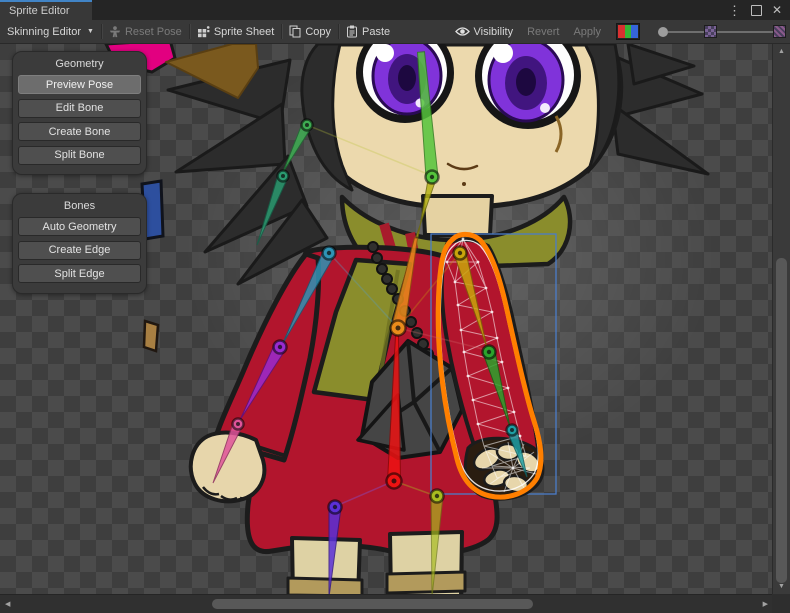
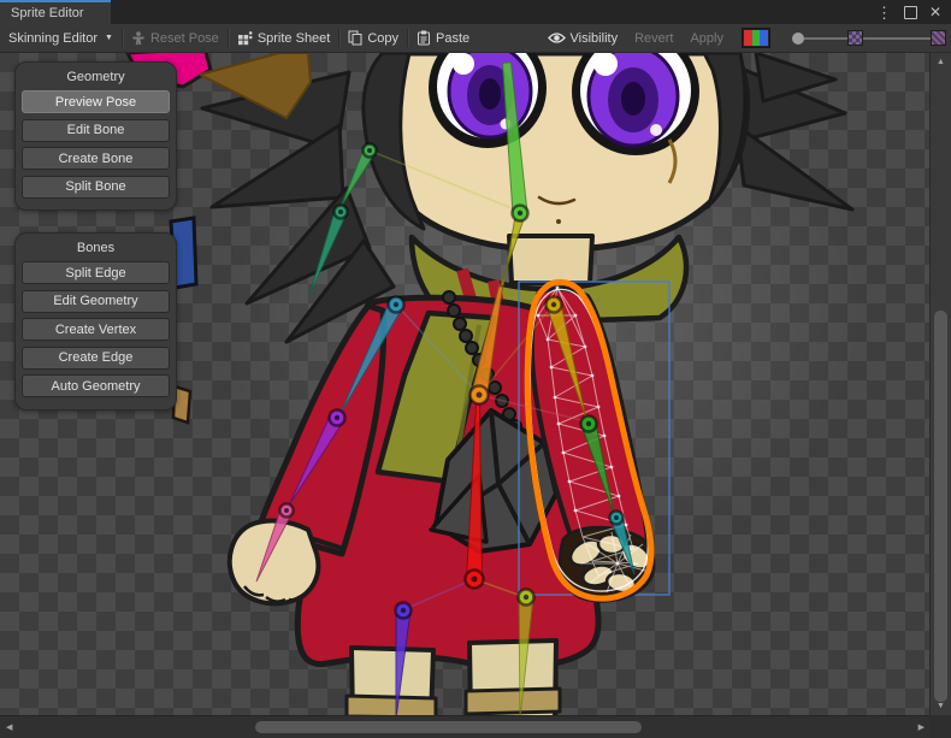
  Sprite Editor
  ⋮
  ✕
  Skinning Editor
  Reset Pose
  Sprite Sheet
  Copy
  Paste
  Visibility
  Revert
  Apply
  Geometry
  Preview Pose
  Edit Bone
  Create Bone
  Split Bone
  Bones
- Auto Geometry
+ Split Edge
+ Edit Geometry
+ Create Vertex
  Create Edge
- Split Edge
+ Auto Geometry
